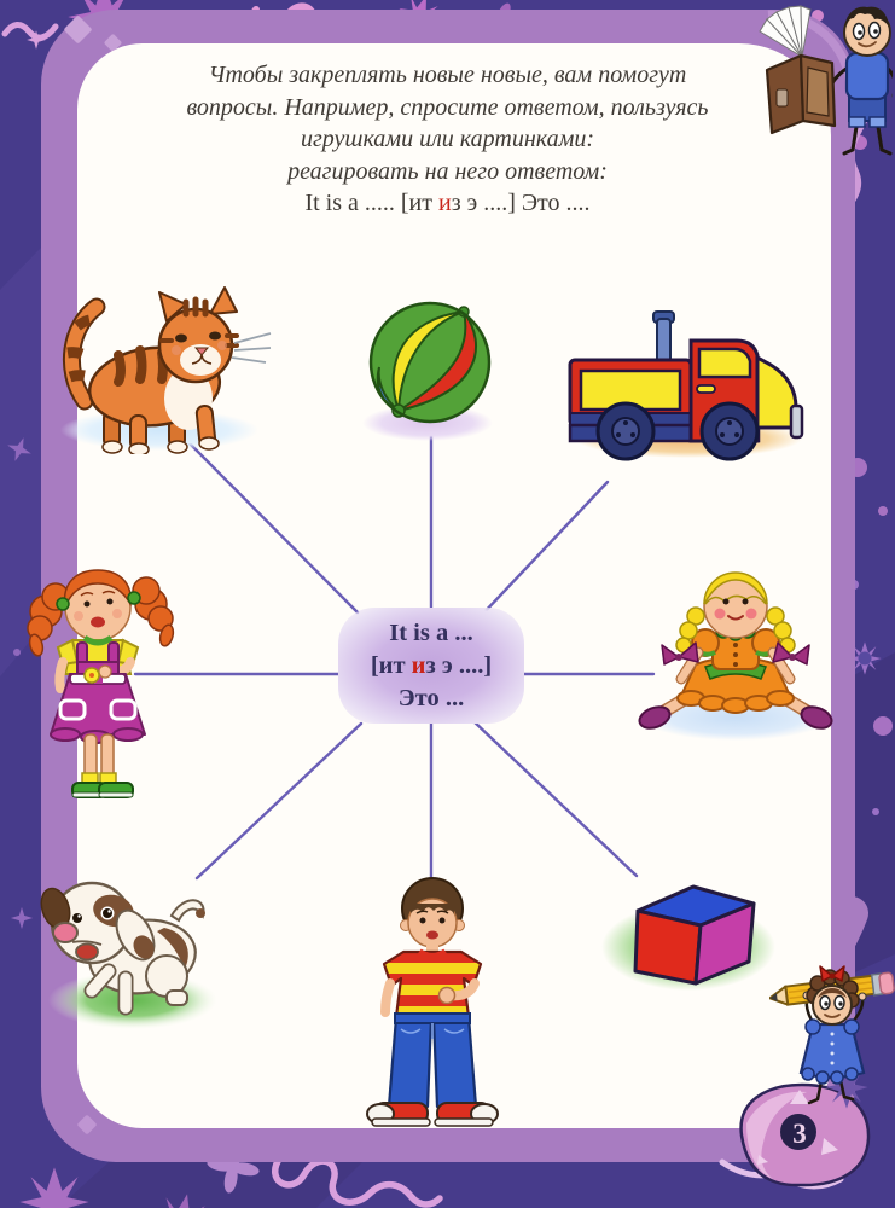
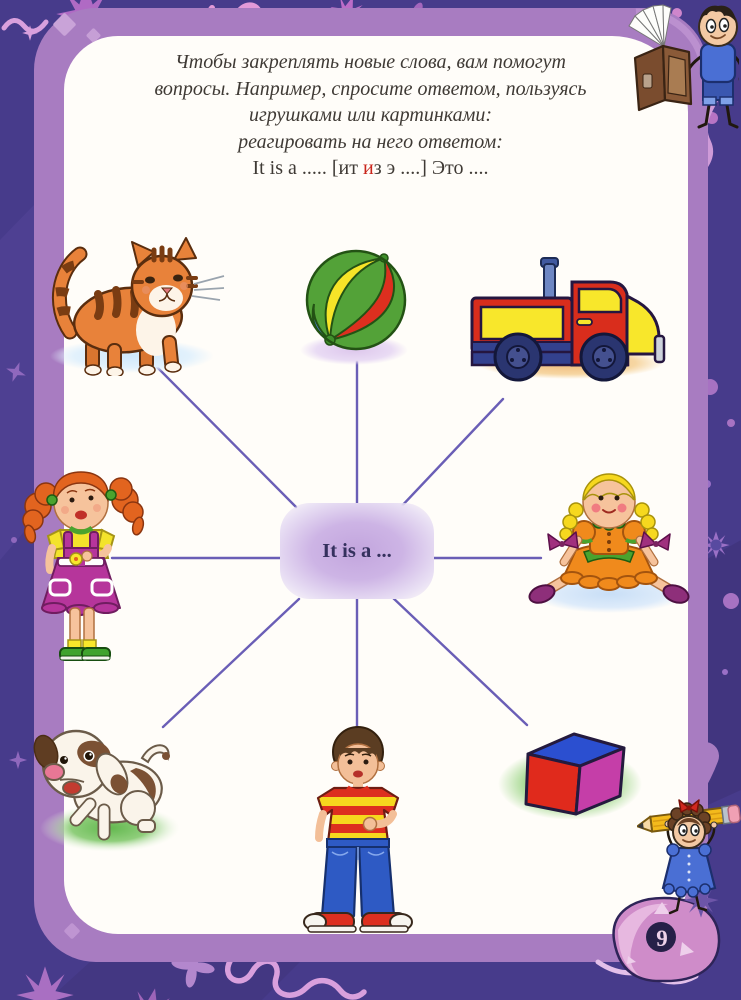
- Чтобы закреплять новые новые, вам помогут
+ Чтобы закреплять новые слова, вам помогут
  вопросы. Например, спросите ответом, пользуясь
  игрушками или картинками:
  реагировать на него ответом:
  It is a ..... [ит из э ....] Это ....
  It is a ...
- [ит из э ....]
- Это ...
- 3
+ 9
